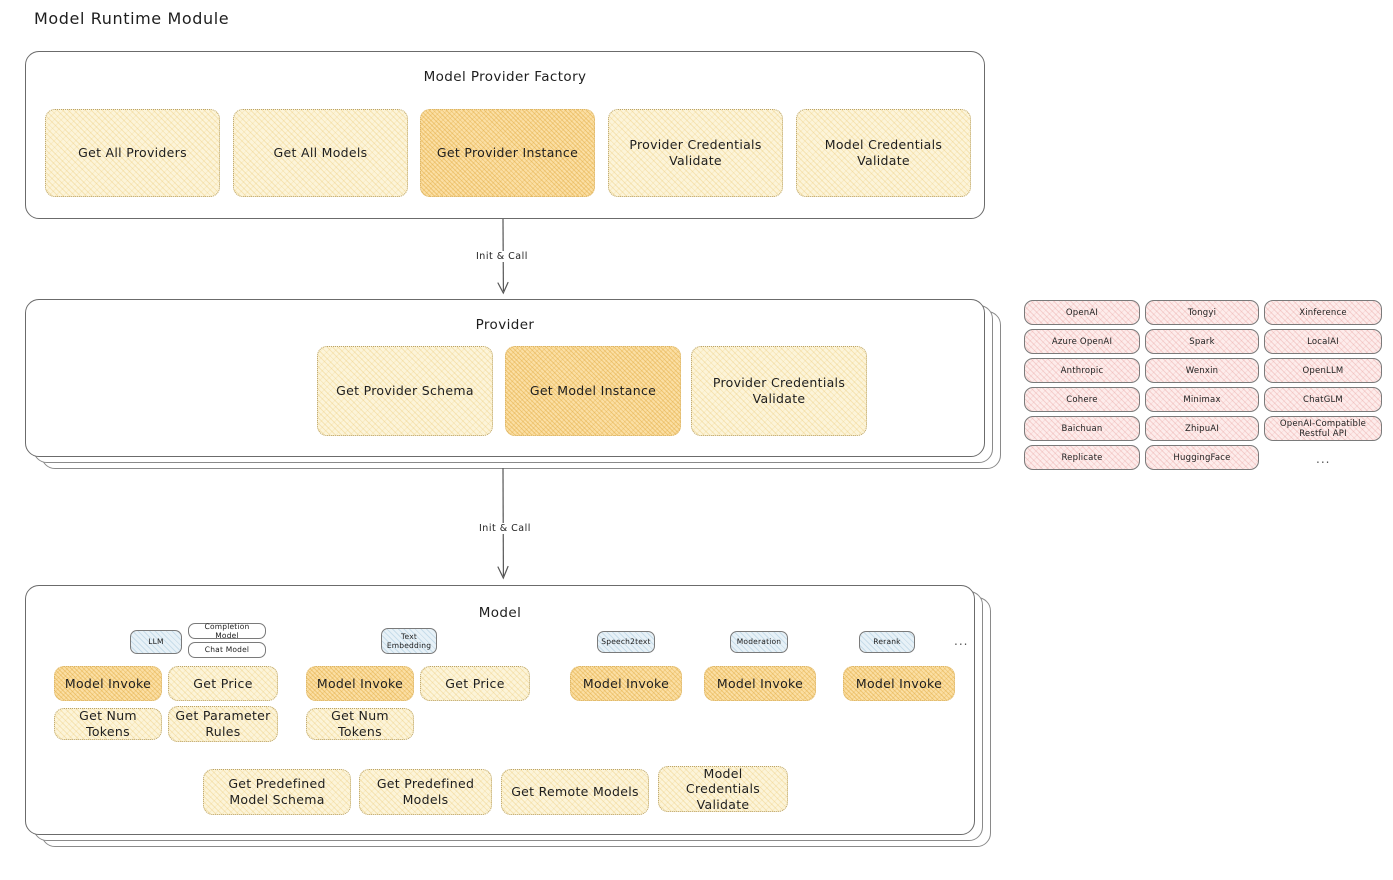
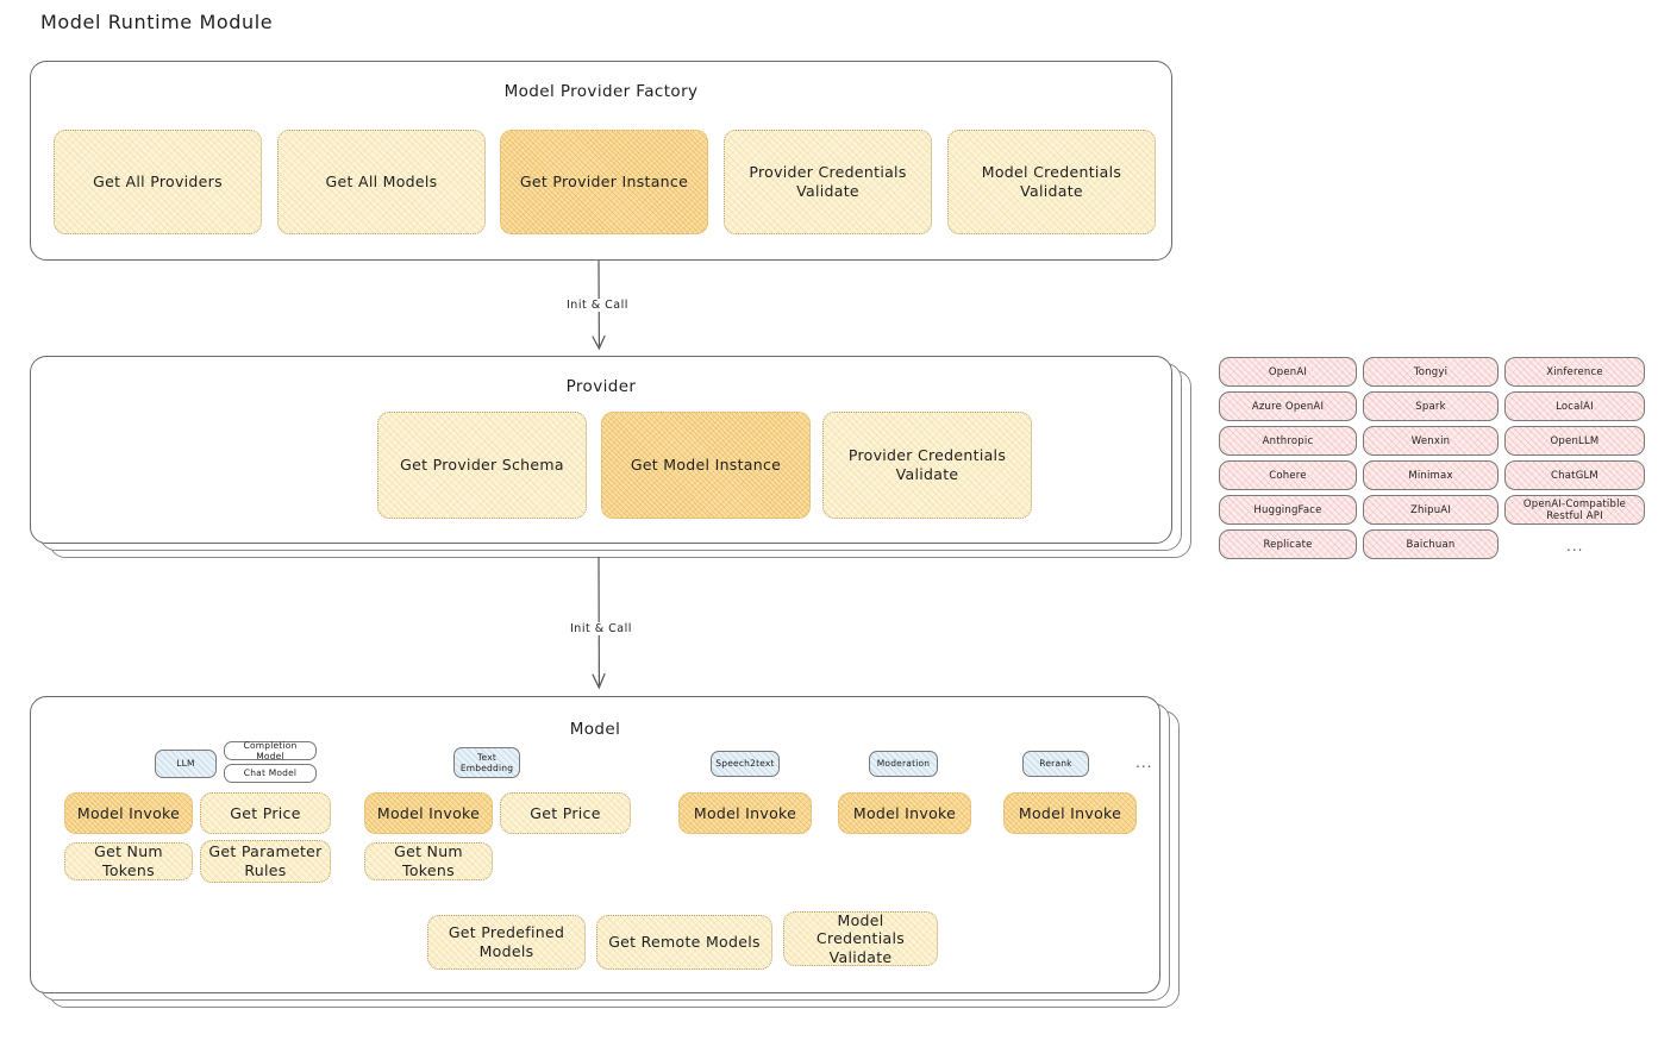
  Model Runtime Module
  Model Provider Factory
  Get All Providers
  Get All Models
  Get Provider Instance
  Provider Credentials Validate
  Model Credentials Validate
  Init & Call
  Provider
  Get Provider Schema
  Get Model Instance
  Provider Credentials Validate
  OpenAI
  Azure OpenAI
  Anthropic
  Cohere
- Baichuan
+ HuggingFace
  Replicate
  Tongyi
  Spark
  Wenxin
  Minimax
  ZhipuAI
- HuggingFace
+ Baichuan
  Xinference
  LocalAI
  OpenLLM
  ChatGLM
  OpenAI-Compatible Restful API
  ...
  Init & Call
  Model
  LLM
  Completion Model
  Chat Model
  Model Invoke
  Get Price
  Get Num Tokens
  Get Parameter Rules
  Text Embedding
  Model Invoke
  Get Price
  Get Num Tokens
  Speech2text
  Model Invoke
  Moderation
  Model Invoke
  Rerank
  Model Invoke
  ...
- Get Predefined Model Schema
  Get Predefined Models
  Get Remote Models
  Model Credentials Validate
